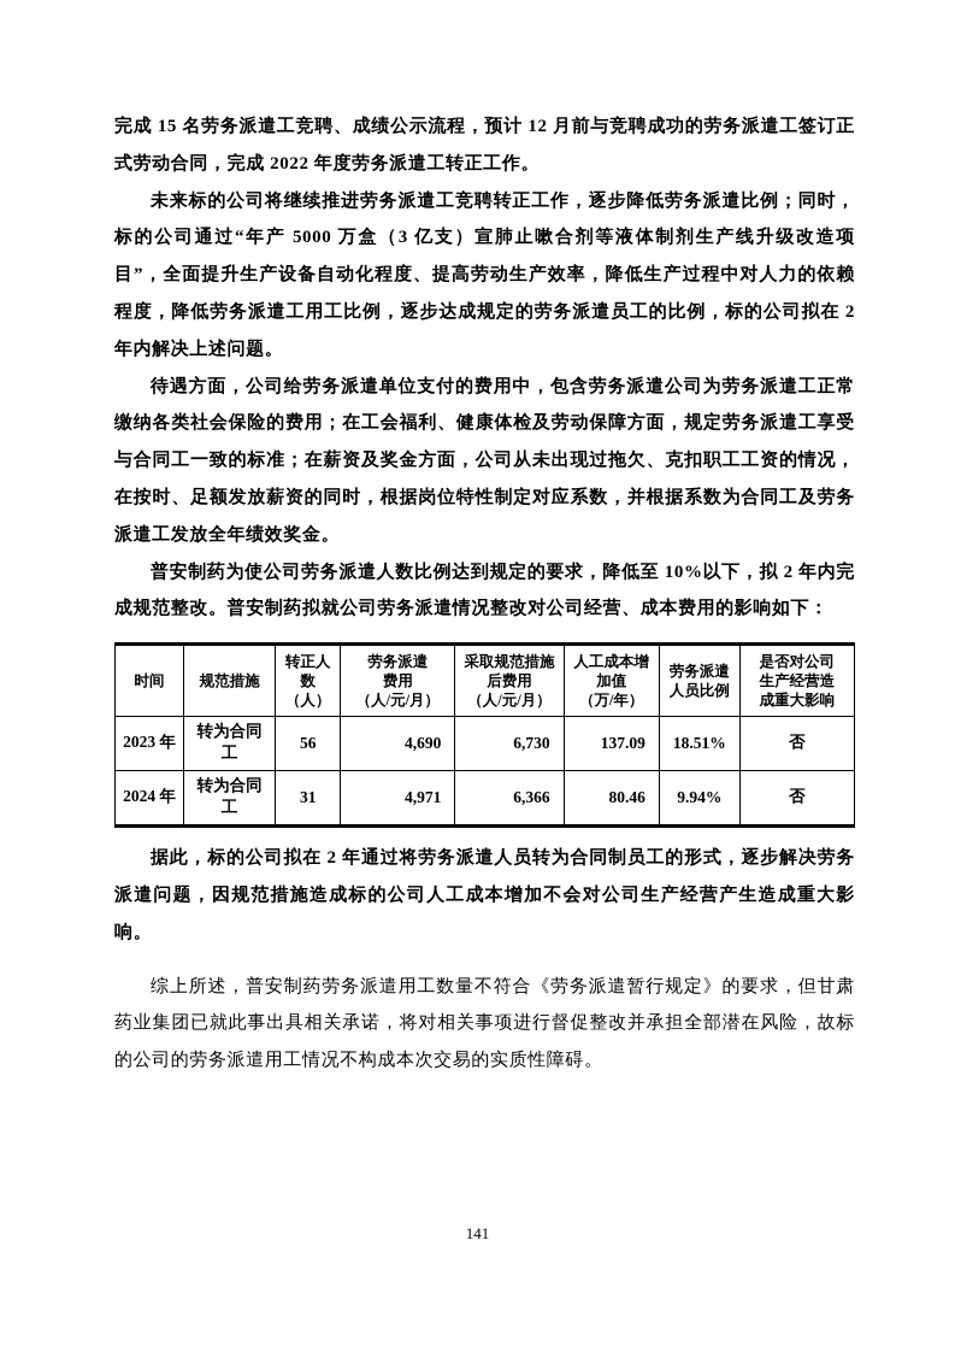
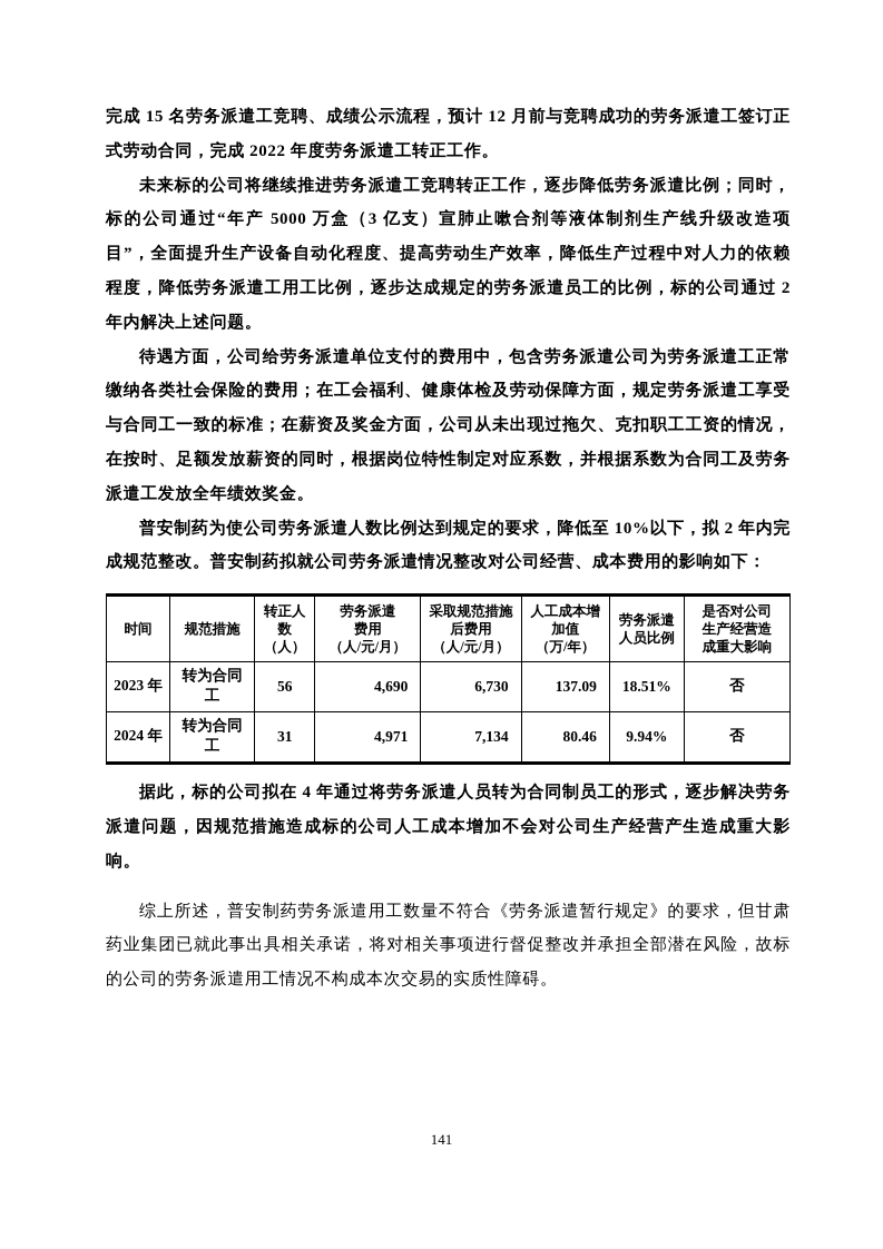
  完成 15 名劳务派遣工竞聘、成绩公示流程，预计 12 月前与竞聘成功的劳务派遣工签订正式劳动合同，完成 2022 年度劳务派遣工转正工作。
- 未来标的公司将继续推进劳务派遣工竞聘转正工作，逐步降低劳务派遣比例；同时，标的公司通过“年产 5000 万盒（3 亿支）宣肺止嗽合剂等液体制剂生产线升级改造项目”，全面提升生产设备自动化程度、提高劳动生产效率，降低生产过程中对人力的依赖程度，降低劳务派遣工用工比例，逐步达成规定的劳务派遣员工的比例，标的公司拟在 2 年内解决上述问题。
+ 未来标的公司将继续推进劳务派遣工竞聘转正工作，逐步降低劳务派遣比例；同时，标的公司通过“年产 5000 万盒（3 亿支）宣肺止嗽合剂等液体制剂生产线升级改造项目”，全面提升生产设备自动化程度、提高劳动生产效率，降低生产过程中对人力的依赖程度，降低劳务派遣工用工比例，逐步达成规定的劳务派遣员工的比例，标的公司通过 2 年内解决上述问题。
  待遇方面，公司给劳务派遣单位支付的费用中，包含劳务派遣公司为劳务派遣工正常缴纳各类社会保险的费用；在工会福利、健康体检及劳动保障方面，规定劳务派遣工享受与合同工一致的标准；在薪资及奖金方面，公司从未出现过拖欠、克扣职工工资的情况，在按时、足额发放薪资的同时，根据岗位特性制定对应系数，并根据系数为合同工及劳务派遣工发放全年绩效奖金。
  普安制药为使公司劳务派遣人数比例达到规定的要求，降低至 10%以下，拟 2 年内完成规范整改。普安制药拟就公司劳务派遣情况整改对公司经营、成本费用的影响如下：
  时间	规范措施	转正人 数（人）	劳务派遣 费用 （人/元/月）	采取规范措施 后费用 （人/元/月）	人工成本增 加值 （万/年）	劳务派遣 人员比例	是否对公司 生产经营造 成重大影响
  2023 年	转为合同工	56	4,690	6,730	137.09	18.51%	否
- 2024 年	转为合同工	31	4,971	6,366	80.46	9.94%	否
+ 2024 年	转为合同工	31	4,971	7,134	80.46	9.94%	否
- 据此，标的公司拟在 2 年通过将劳务派遣人员转为合同制员工的形式，逐步解决劳务派遣问题，因规范措施造成标的公司人工成本增加不会对公司生产经营产生造成重大影响。
+ 据此，标的公司拟在 4 年通过将劳务派遣人员转为合同制员工的形式，逐步解决劳务派遣问题，因规范措施造成标的公司人工成本增加不会对公司生产经营产生造成重大影响。
  综上所述，普安制药劳务派遣用工数量不符合《劳务派遣暂行规定》的要求，但甘肃药业集团已就此事出具相关承诺，将对相关事项进行督促整改并承担全部潜在风险，故标的公司的劳务派遣用工情况不构成本次交易的实质性障碍。
  141
